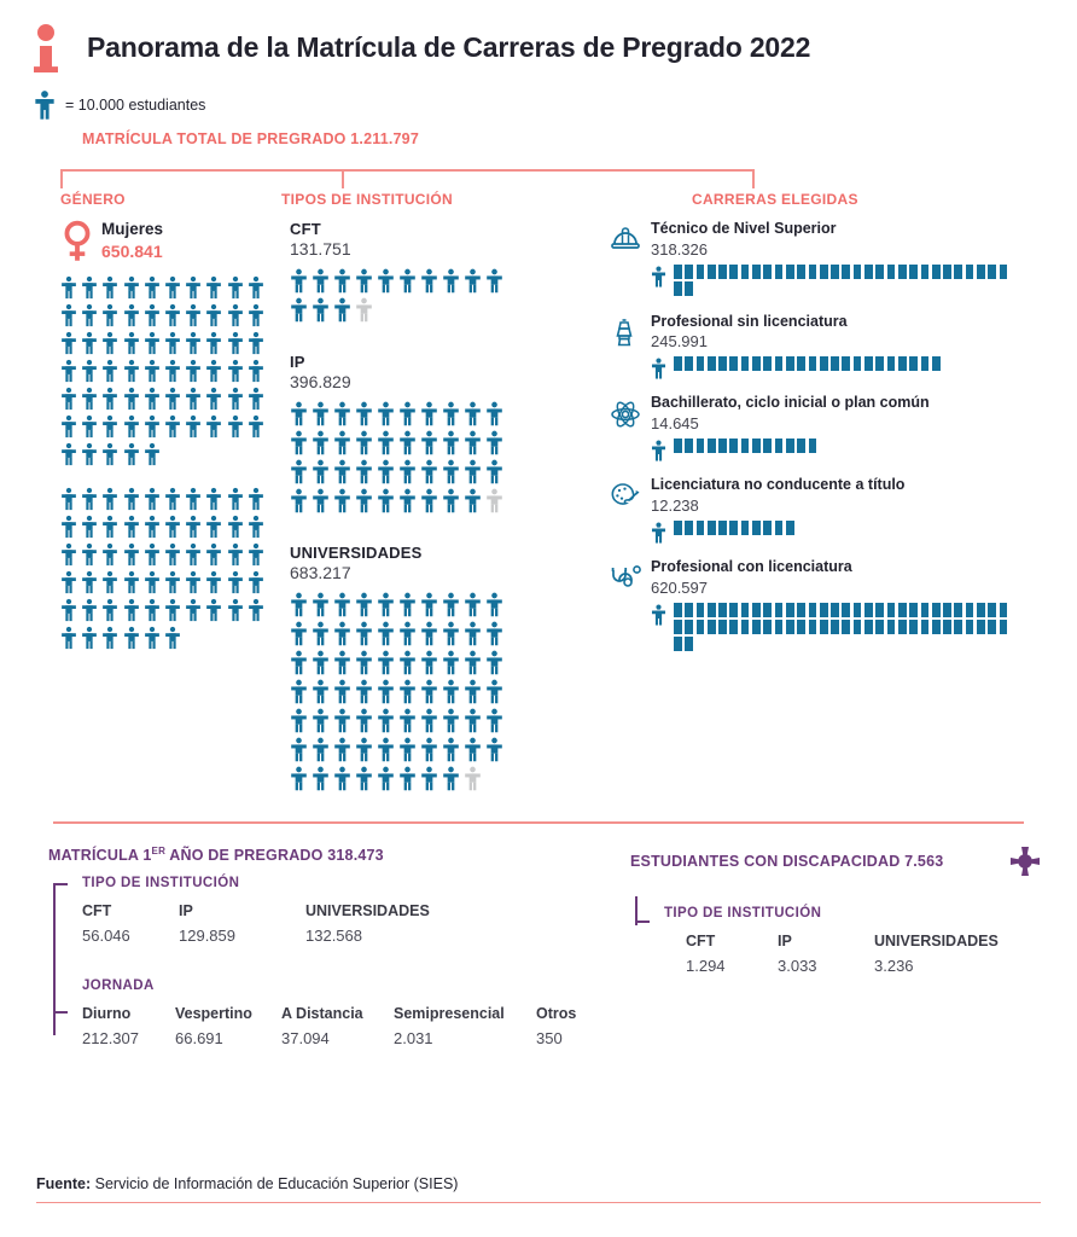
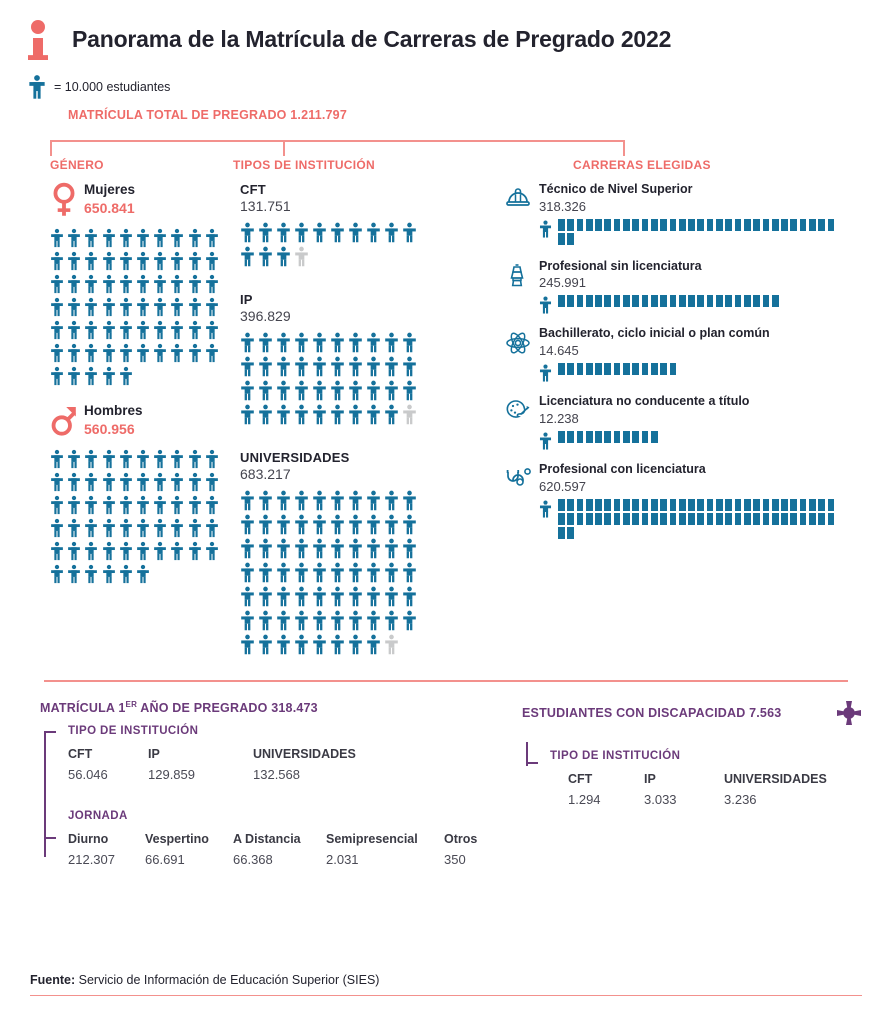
  Panorama de la Matrícula de Carreras de Pregrado 2022
  = 10.000 estudiantes
  MATRÍCULA TOTAL DE PREGRADO 1.211.797
  GÉNERO
  TIPOS DE INSTITUCIÓN
  CARRERAS ELEGIDAS
  Mujeres
  650.841
+ Hombres
+ 560.956
  CFT
  131.751
  IP
  396.829
  UNIVERSIDADES
  683.217
  Técnico de Nivel Superior
  318.326
  Profesional sin licenciatura
  245.991
  Bachillerato, ciclo inicial o plan común
  14.645
  Licenciatura no conducente a título
  12.238
  Profesional con licenciatura
  620.597
  MATRÍCULA 1ER AÑO DE PREGRADO 318.473
  TIPO DE INSTITUCIÓN
  CFT
  56.046
  IP
  129.859
  UNIVERSIDADES
  132.568
  JORNADA
  Diurno
  212.307
  Vespertino
  66.691
  A Distancia
- 37.094
+ 66.368
  Semipresencial
  2.031
  Otros
  350
  ESTUDIANTES CON DISCAPACIDAD 7.563
  TIPO DE INSTITUCIÓN
  CFT
  1.294
  IP
  3.033
  UNIVERSIDADES
  3.236
  Fuente: Servicio de Información de Educación Superior (SIES)
